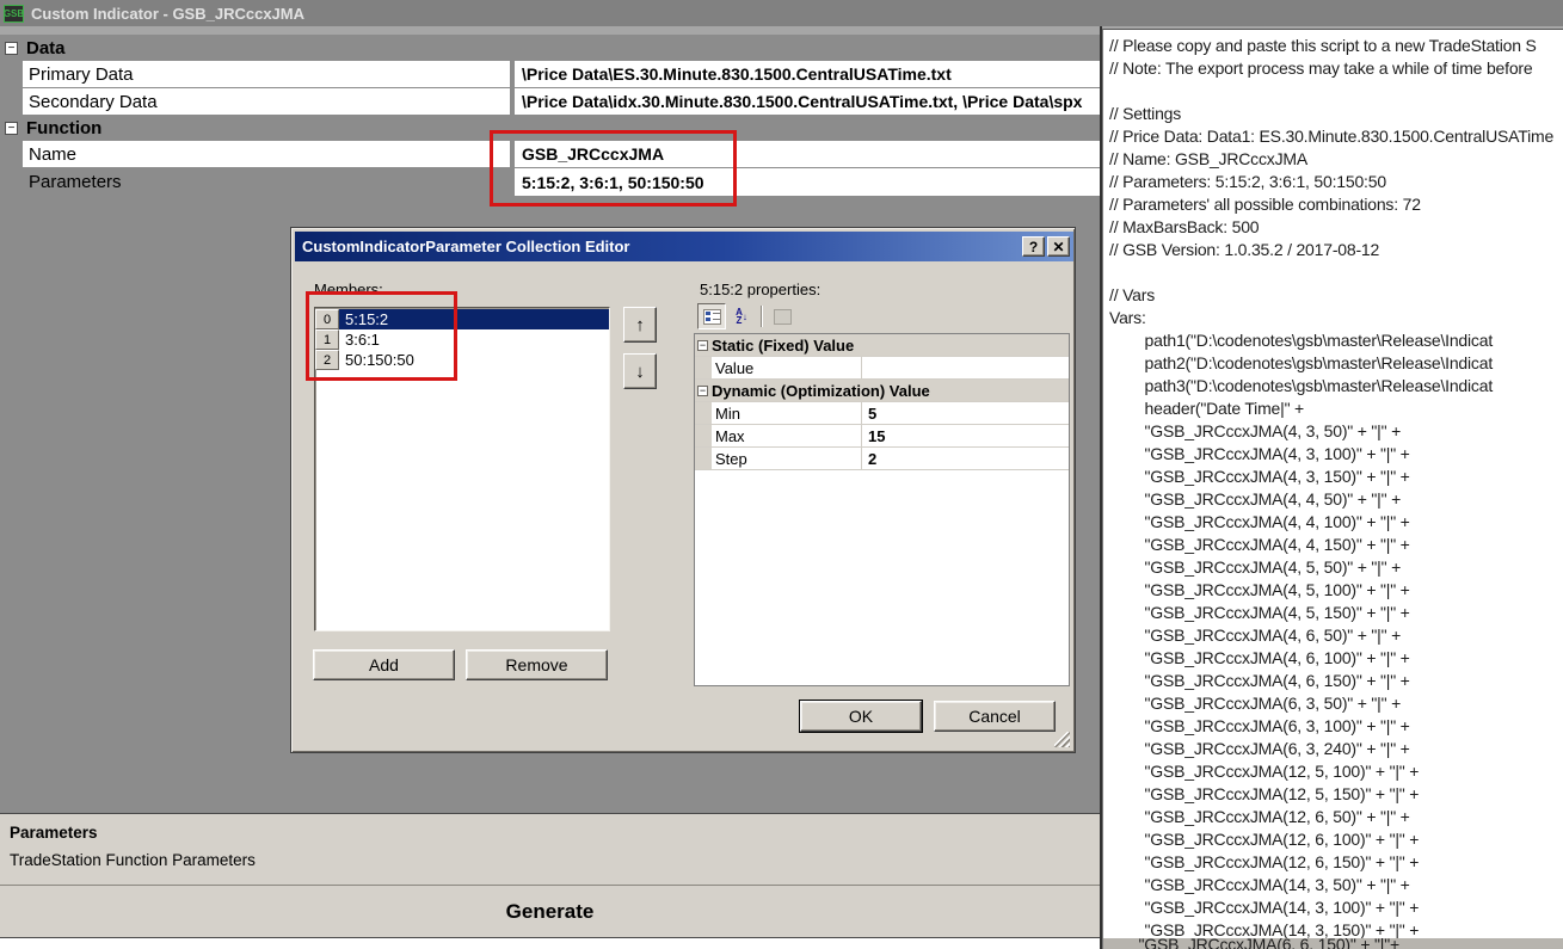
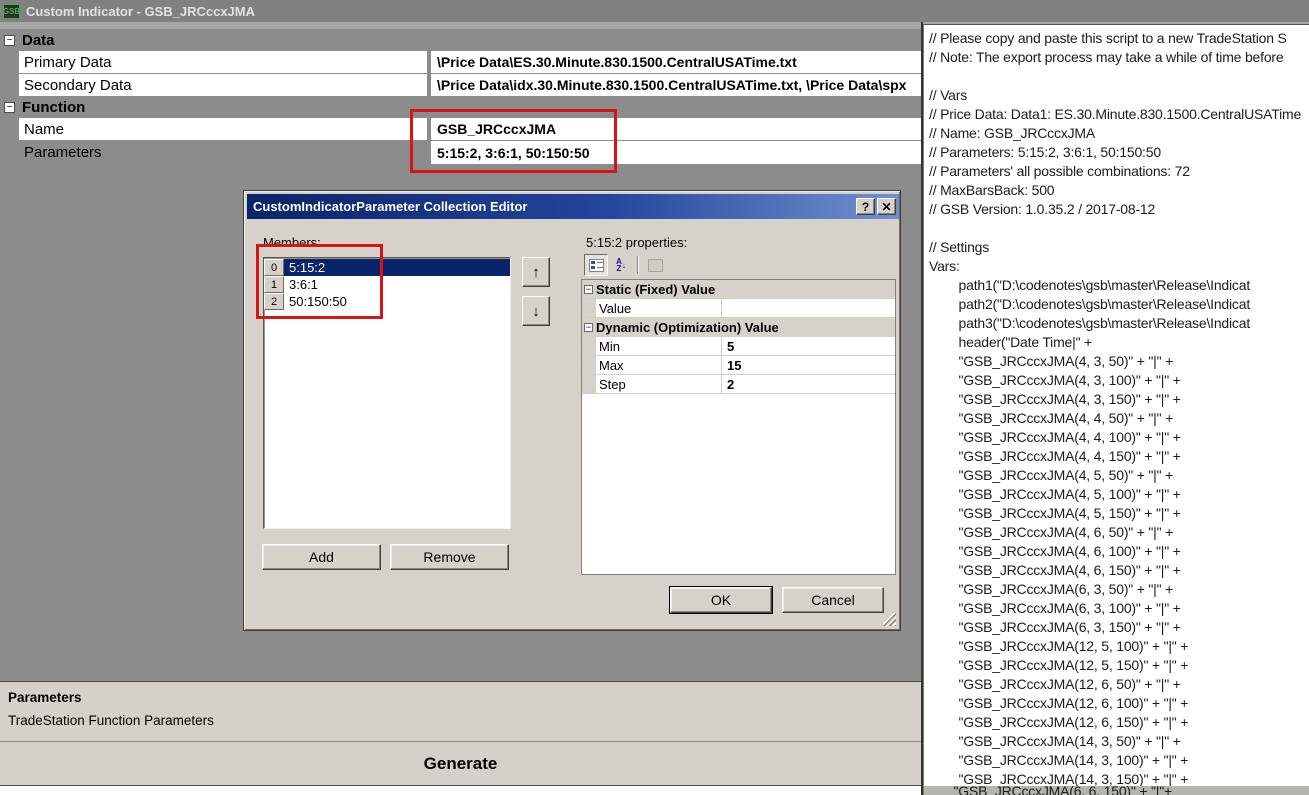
  GSB
  Custom Indicator - GSB_JRCccxJMA
  −
  Data
  Primary Data
  \Price Data\ES.30.Minute.830.1500.CentralUSATime.txt
  Secondary Data
  \Price Data\idx.30.Minute.830.1500.CentralUSATime.txt, \Price Data\spx
  −
  Function
  Name
  GSB_JRCccxJMA
  Parameters
  5:15:2, 3:6:1, 50:150:50
  Parameters
  TradeStation Function Parameters
  Generate
  // Please copy and paste this script to a new TradeStation S
  // Note: The export process may take a while of time before
- // Settings
+ // Vars
  // Price Data: Data1: ES.30.Minute.830.1500.CentralUSATime
  // Name: GSB_JRCccxJMA
  // Parameters: 5:15:2, 3:6:1, 50:150:50
  // Parameters' all possible combinations: 72
  // MaxBarsBack: 500
  // GSB Version: 1.0.35.2 / 2017-08-12
- // Vars
+ // Settings
  Vars:
  path1("D:\codenotes\gsb\master\Release\Indicat
  path2("D:\codenotes\gsb\master\Release\Indicat
  path3("D:\codenotes\gsb\master\Release\Indicat
  header("Date Time|" +
  "GSB_JRCccxJMA(4, 3, 50)" + "|" +
  "GSB_JRCccxJMA(4, 3, 100)" + "|" +
  "GSB_JRCccxJMA(4, 3, 150)" + "|" +
  "GSB_JRCccxJMA(4, 4, 50)" + "|" +
  "GSB_JRCccxJMA(4, 4, 100)" + "|" +
  "GSB_JRCccxJMA(4, 4, 150)" + "|" +
  "GSB_JRCccxJMA(4, 5, 50)" + "|" +
  "GSB_JRCccxJMA(4, 5, 100)" + "|" +
  "GSB_JRCccxJMA(4, 5, 150)" + "|" +
  "GSB_JRCccxJMA(4, 6, 50)" + "|" +
  "GSB_JRCccxJMA(4, 6, 100)" + "|" +
  "GSB_JRCccxJMA(4, 6, 150)" + "|" +
  "GSB_JRCccxJMA(6, 3, 50)" + "|" +
  "GSB_JRCccxJMA(6, 3, 100)" + "|" +
- "GSB_JRCccxJMA(6, 3, 240)" + "|" +
+ "GSB_JRCccxJMA(6, 3, 150)" + "|" +
  "GSB_JRCccxJMA(12, 5, 100)" + "|" +
  "GSB_JRCccxJMA(12, 5, 150)" + "|" +
  "GSB_JRCccxJMA(12, 6, 50)" + "|" +
  "GSB_JRCccxJMA(12, 6, 100)" + "|" +
  "GSB_JRCccxJMA(12, 6, 150)" + "|" +
  "GSB_JRCccxJMA(14, 3, 50)" + "|" +
  "GSB_JRCccxJMA(14, 3, 100)" + "|" +
  "GSB_JRCccxJMA(14, 3, 150)" + "|" +
  "GSB_JRCccxJMA(6, 6, 150)" + "|"+
  CustomIndicatorParameter Collection Editor
  ?
  ✕
  Members:
  5:15:2 properties:
  0
  5:15:2
  1
  3:6:1
  2
  50:150:50
  ↑
  ↓
  A
  Z
  ↓
  −
  Static (Fixed) Value
  Value
  −
  Dynamic (Optimization) Value
  Min
  5
  Max
  15
  Step
  2
  Add
  Remove
  OK
  Cancel
